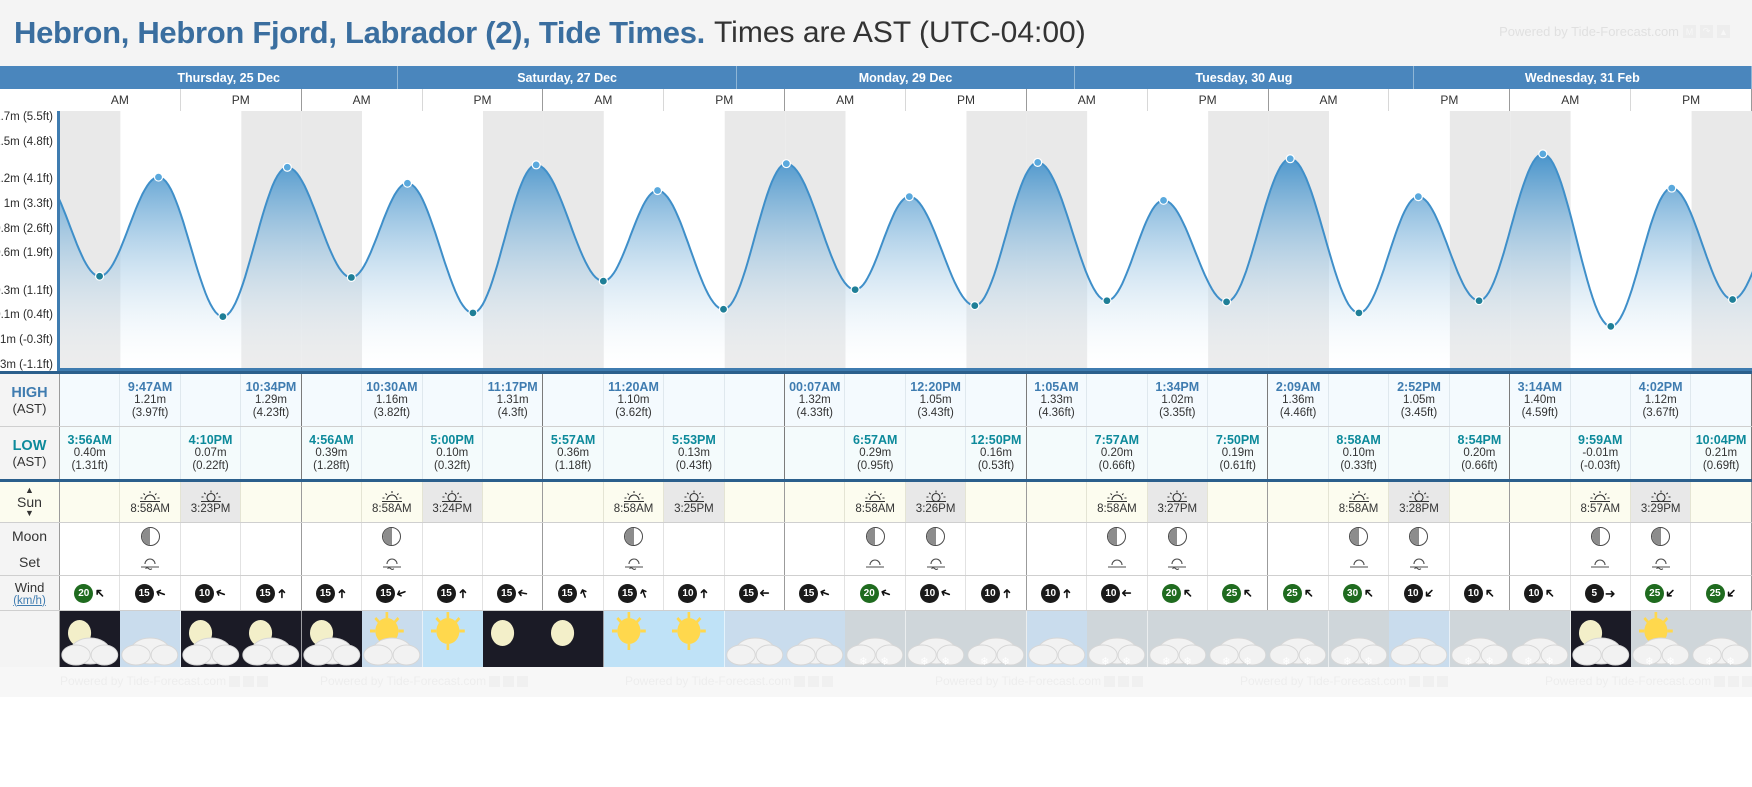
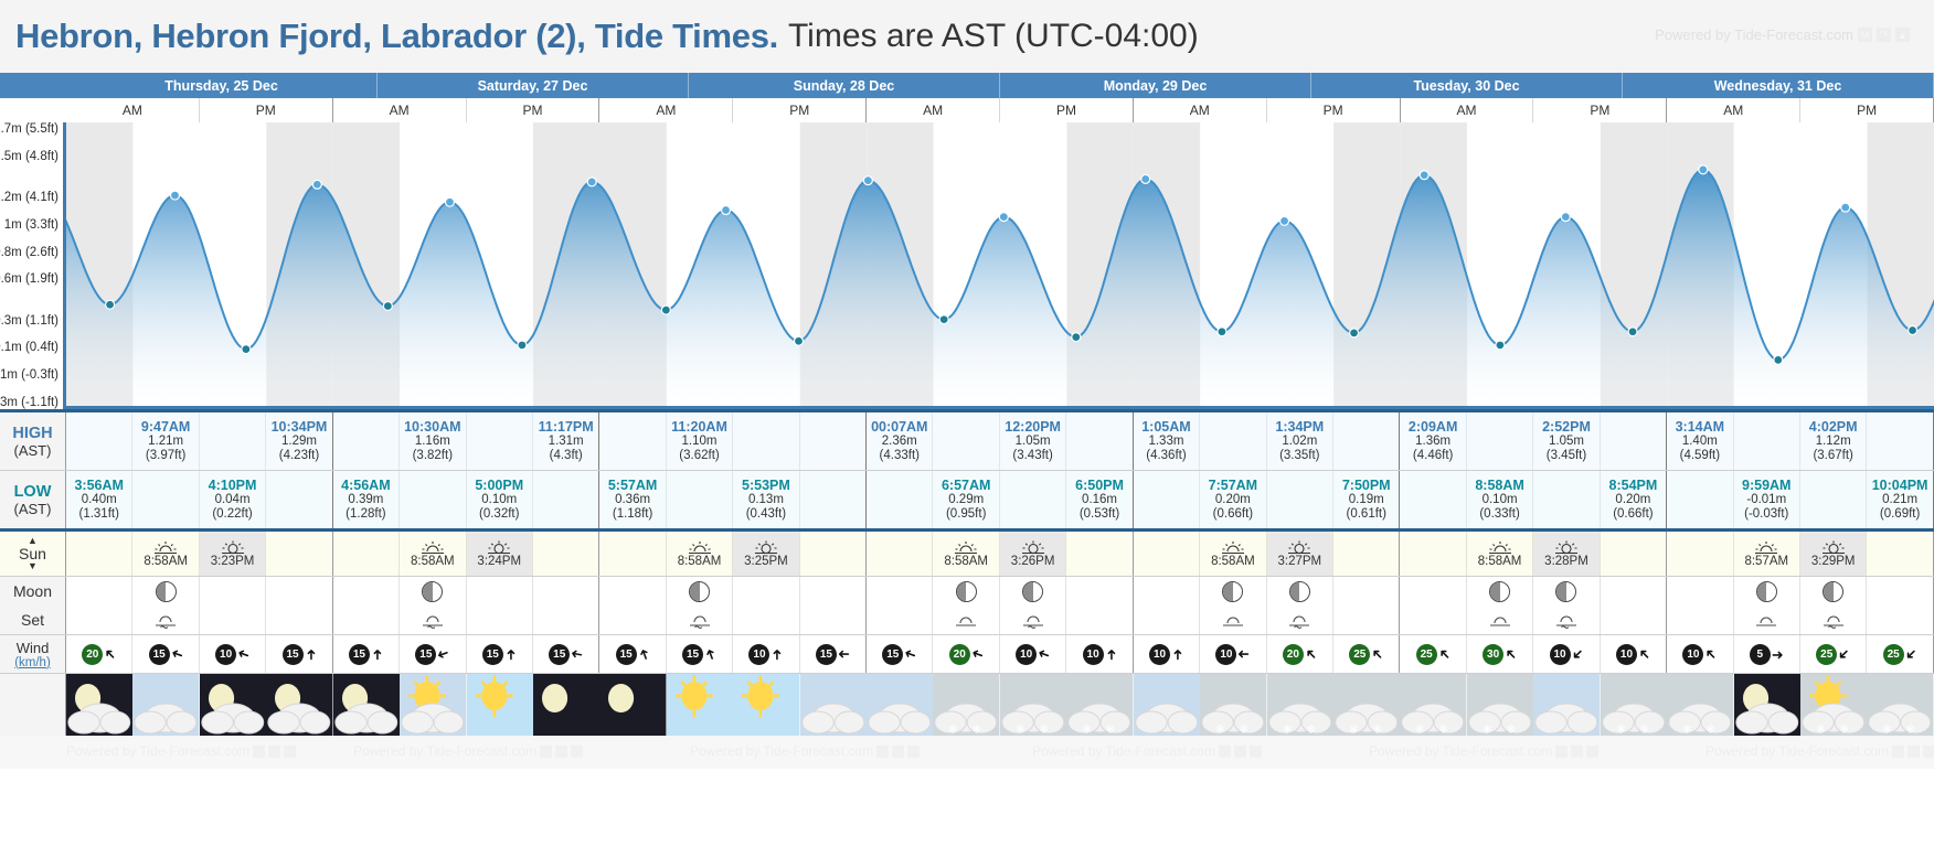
  Hebron, Hebron Fjord, Labrador (2), Tide Times.
  Times are AST (UTC-04:00)
  Thursday, 25 Dec
  Saturday, 27 Dec
+ Sunday, 28 Dec
  Monday, 29 Dec
- Tuesday, 30 Aug
+ Tuesday, 30 Dec
- Wednesday, 31 Feb
+ Wednesday, 31 Dec
  AM
  PM
  AM
  PM
  AM
  PM
  AM
  PM
  AM
  PM
  AM
  PM
  AM
  PM
  .7m (5.5ft)
  .5m (4.8ft)
  .2m (4.1ft)
  1m (3.3ft)
  .8m (2.6ft)
  .6m (1.9ft)
  .3m (1.1ft)
  .1m (0.4ft)
  1m (-0.3ft)
  3m (-1.1ft)
  HIGH
  (AST)
  9:47AM
  1.21m
  (3.97ft)
  10:34PM
  1.29m
  (4.23ft)
  10:30AM
  1.16m
  (3.82ft)
  11:17PM
  1.31m
  (4.3ft)
  11:20AM
  1.10m
  (3.62ft)
  00:07AM
- 1.32m
+ 2.36m
  (4.33ft)
  12:20PM
  1.05m
  (3.43ft)
  1:05AM
  1.33m
  (4.36ft)
  1:34PM
  1.02m
  (3.35ft)
  2:09AM
  1.36m
  (4.46ft)
  2:52PM
  1.05m
  (3.45ft)
  3:14AM
  1.40m
  (4.59ft)
  4:02PM
  1.12m
  (3.67ft)
  LOW
  (AST)
  3:56AM
  0.40m
  (1.31ft)
  4:10PM
- 0.07m
+ 0.04m
  (0.22ft)
  4:56AM
  0.39m
  (1.28ft)
  5:00PM
  0.10m
  (0.32ft)
  5:57AM
  0.36m
  (1.18ft)
  5:53PM
  0.13m
  (0.43ft)
  6:57AM
  0.29m
  (0.95ft)
- 12:50PM
+ 6:50PM
  0.16m
  (0.53ft)
  7:57AM
  0.20m
  (0.66ft)
  7:50PM
  0.19m
  (0.61ft)
  8:58AM
  0.10m
  (0.33ft)
  8:54PM
  0.20m
  (0.66ft)
  9:59AM
  -0.01m
  (-0.03ft)
  10:04PM
  0.21m
  (0.69ft)
  ▲
  Sun
  ▼
  8:58AM
  3:23PM
  8:58AM
  3:24PM
  8:58AM
  3:25PM
  8:58AM
  3:26PM
  8:58AM
  3:27PM
  8:58AM
  3:28PM
  8:57AM
  3:29PM
  Moon
  Set
  Wind
  (km/h)
  20
  15
  10
  15
  15
  15
  15
  15
  15
  15
  10
  15
  15
  20
  10
  10
  10
  10
  20
  25
  25
  30
  10
  10
  10
  5
  ➜
  25
  25
  ❄
  ❄
  ❄
  ❄
  ❄
  ❄
  ❄
  ❄
  ❄
  ❄
  ❄
  ❄
  ❄
  ❄
  ❄
  ❄
  ❄
  ❄
  ❄
  ❄
  ❄
  ❄
  ❄
  ❄
